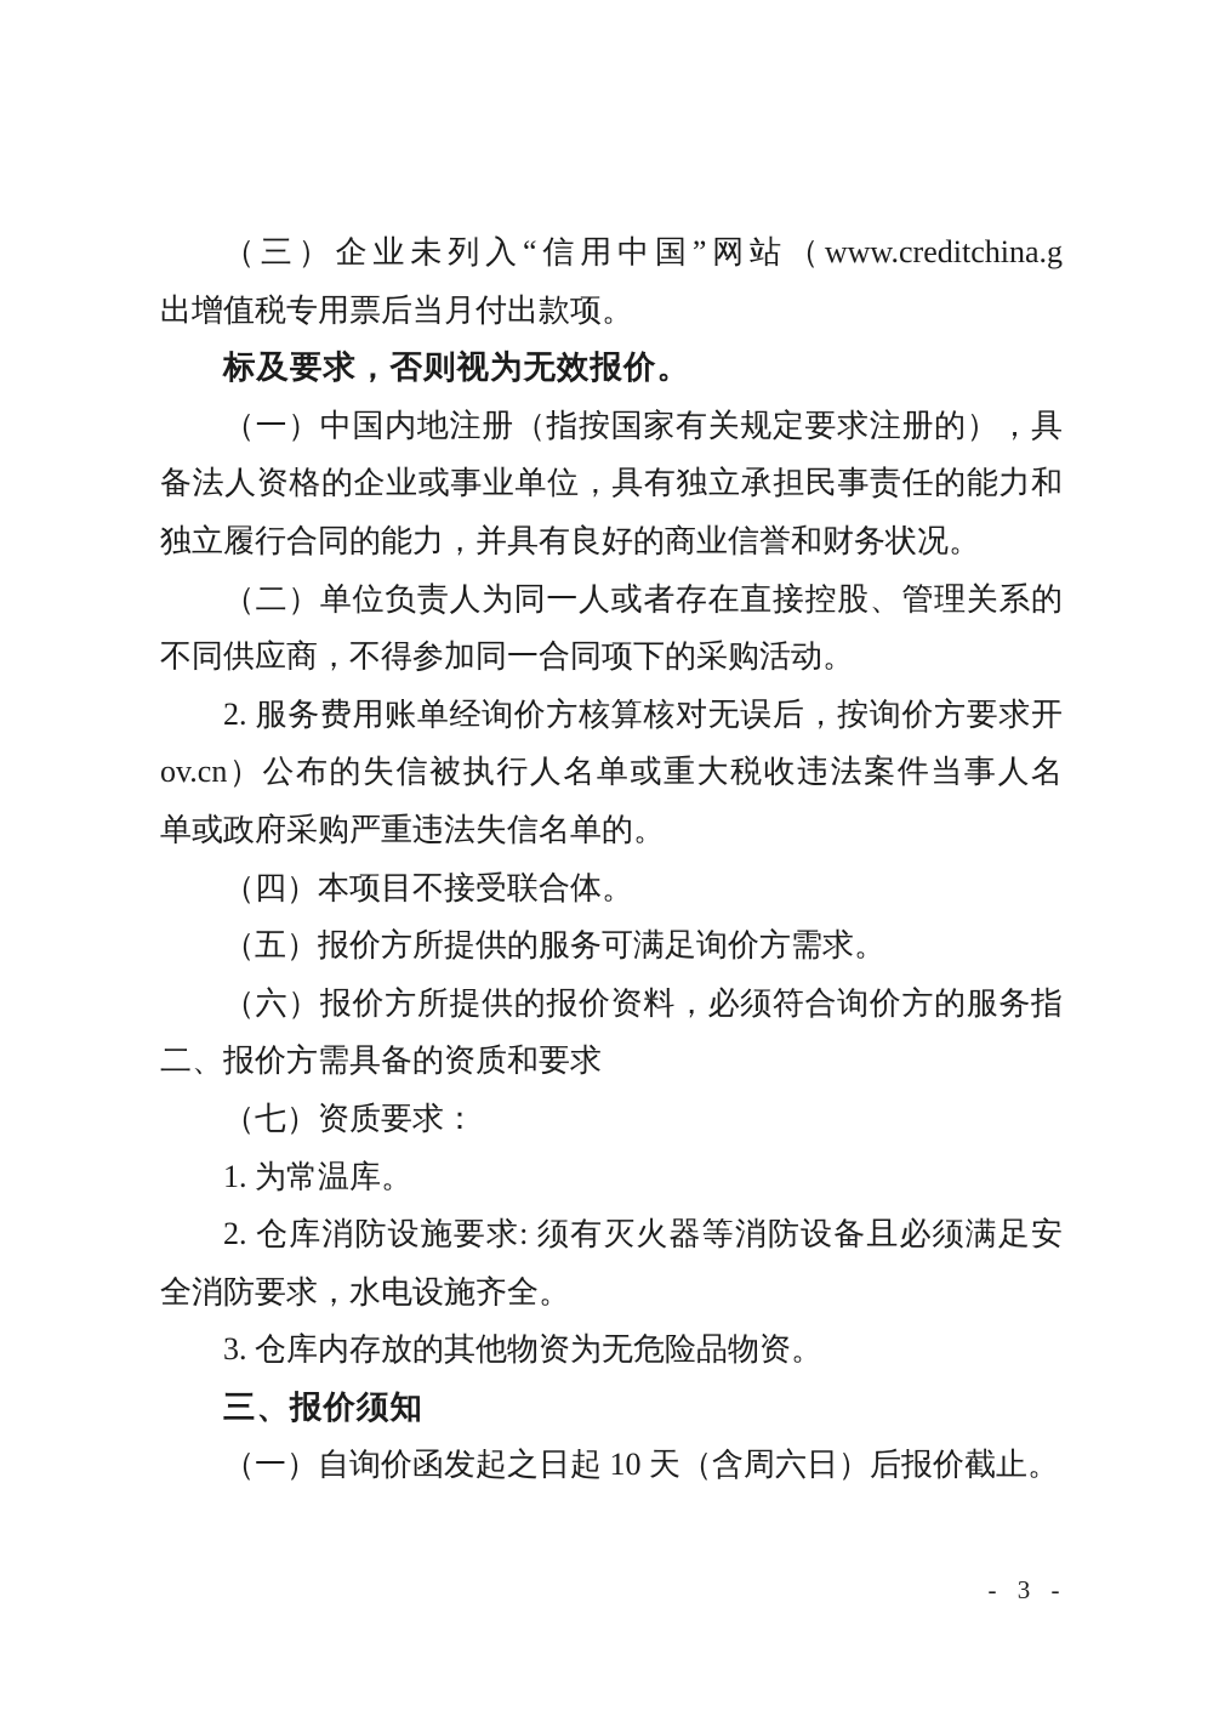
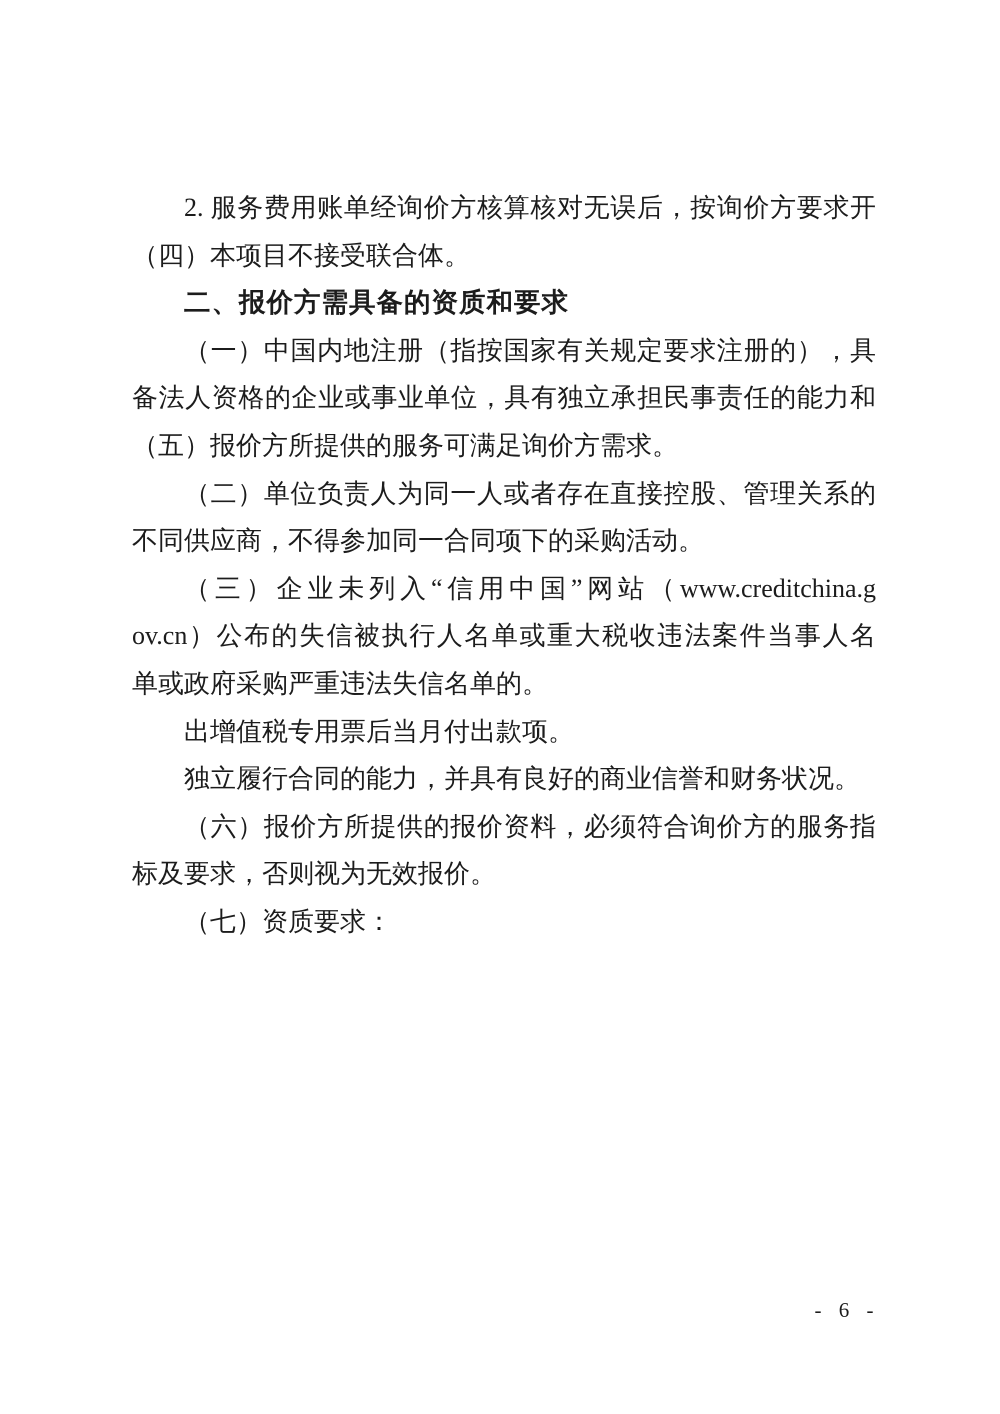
- （三）企业未列入“信用中国”网站（www.creditchina.g
+ 2. 服务费用账单经询价方核算核对无误后，按询价方要求开
- 出增值税专用票后当月付出款项。
+ （四）本项目不接受联合体。
- 标及要求，否则视为无效报价。
+ 二、报价方需具备的资质和要求
  （一）中国内地注册（指按国家有关规定要求注册的），具
  备法人资格的企业或事业单位，具有独立承担民事责任的能力和
- 独立履行合同的能力，并具有良好的商业信誉和财务状况。
+ （五）报价方所提供的服务可满足询价方需求。
  （二）单位负责人为同一人或者存在直接控股、管理关系的
  不同供应商，不得参加同一合同项下的采购活动。
- 2. 服务费用账单经询价方核算核对无误后，按询价方要求开
+ （三）企业未列入“信用中国”网站（www.creditchina.g
  ov.cn）公布的失信被执行人名单或重大税收违法案件当事人名
  单或政府采购严重违法失信名单的。
- （四）本项目不接受联合体。
+ 出增值税专用票后当月付出款项。
- （五）报价方所提供的服务可满足询价方需求。
+ 独立履行合同的能力，并具有良好的商业信誉和财务状况。
  （六）报价方所提供的报价资料，必须符合询价方的服务指
- 二、报价方需具备的资质和要求
+ 标及要求，否则视为无效报价。
  （七）资质要求：
- 1. 为常温库。
- 2. 仓库消防设施要求: 须有灭火器等消防设备且必须满足安
- 全消防要求，水电设施齐全。
- 3. 仓库内存放的其他物资为无危险品物资。
- 三、报价须知
- （一）自询价函发起之日起 10 天（含周六日）后报价截止。
- - 3 -
+ - 6 -
